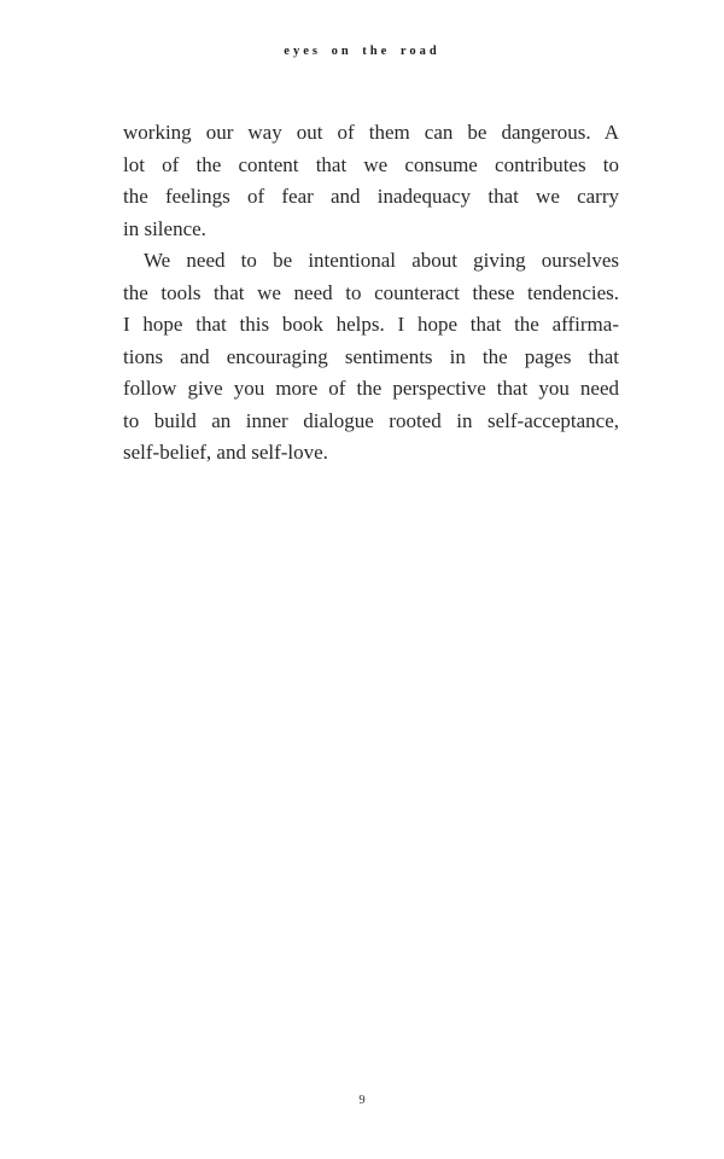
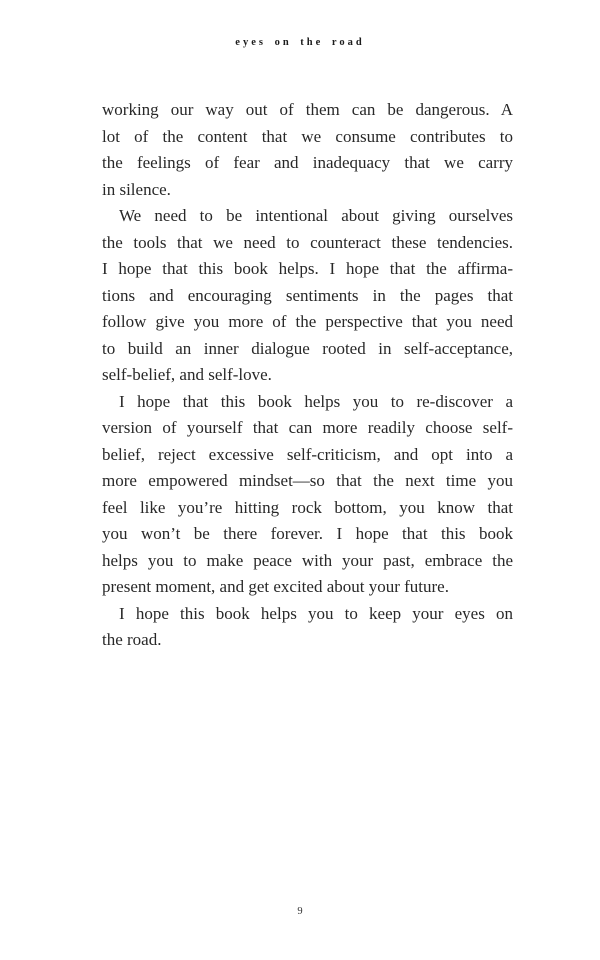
  eyes on the road
  working our way out of them can be dangerous. A
  lot of the content that we consume contributes to
  the feelings of fear and inadequacy that we carry
  in silence.
  We need to be intentional about giving ourselves
  the tools that we need to counteract these tendencies.
  I hope that this book helps. I hope that the affirma-
  tions and encouraging sentiments in the pages that
  follow give you more of the perspective that you need
  to build an inner dialogue rooted in self-acceptance,
  self-belief, and self-love.
+ I hope that this book helps you to re-discover a
+ version of yourself that can more readily choose self-
+ belief, reject excessive self-criticism, and opt into a
+ more empowered mindset—so that the next time you
+ feel like you’re hitting rock bottom, you know that
+ you won’t be there forever. I hope that this book
+ helps you to make peace with your past, embrace the
+ present moment, and get excited about your future.
+ I hope this book helps you to keep your eyes on
+ the road.
  9
